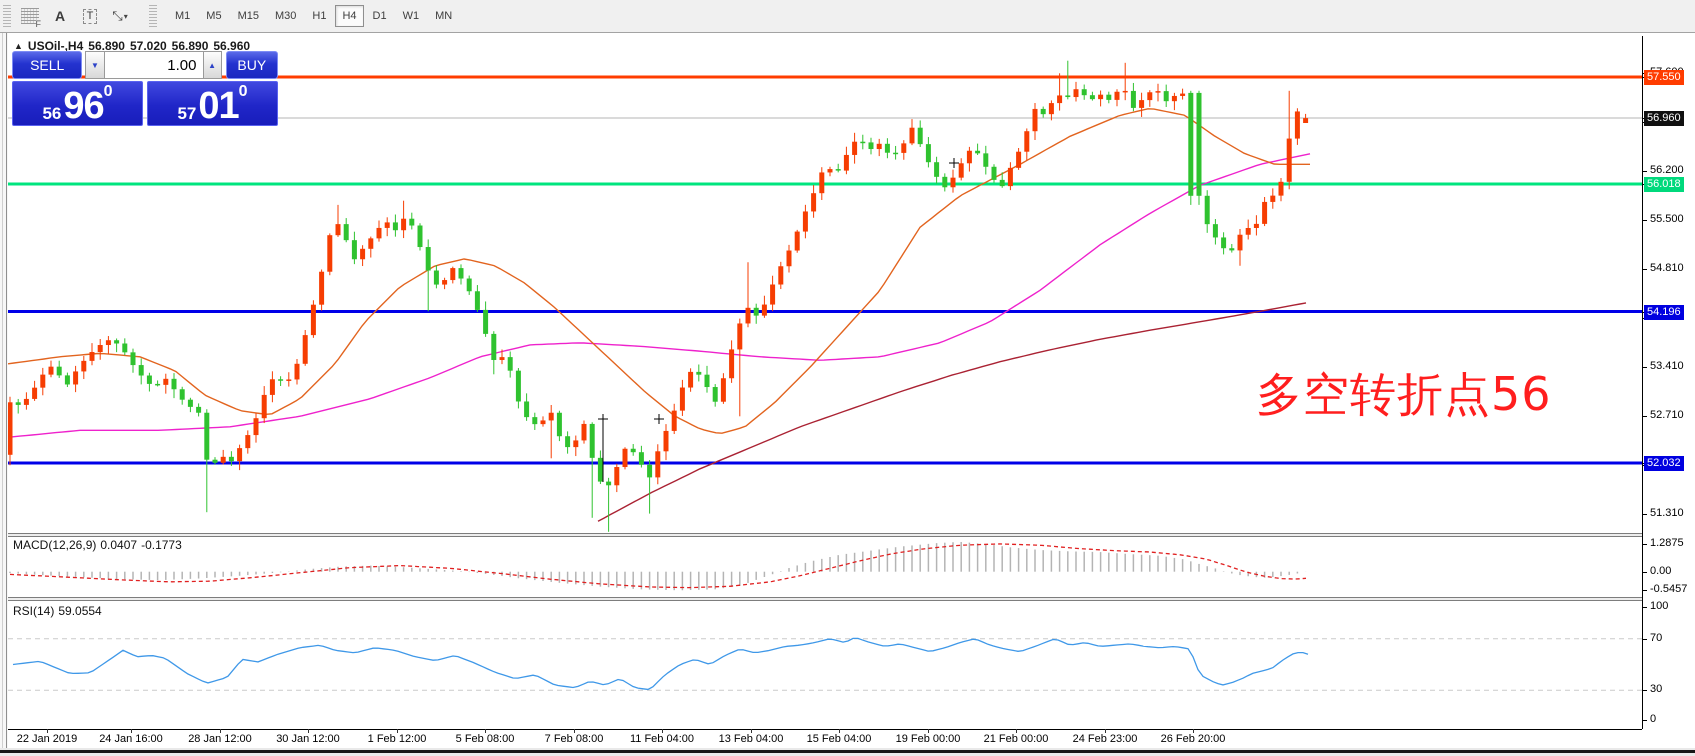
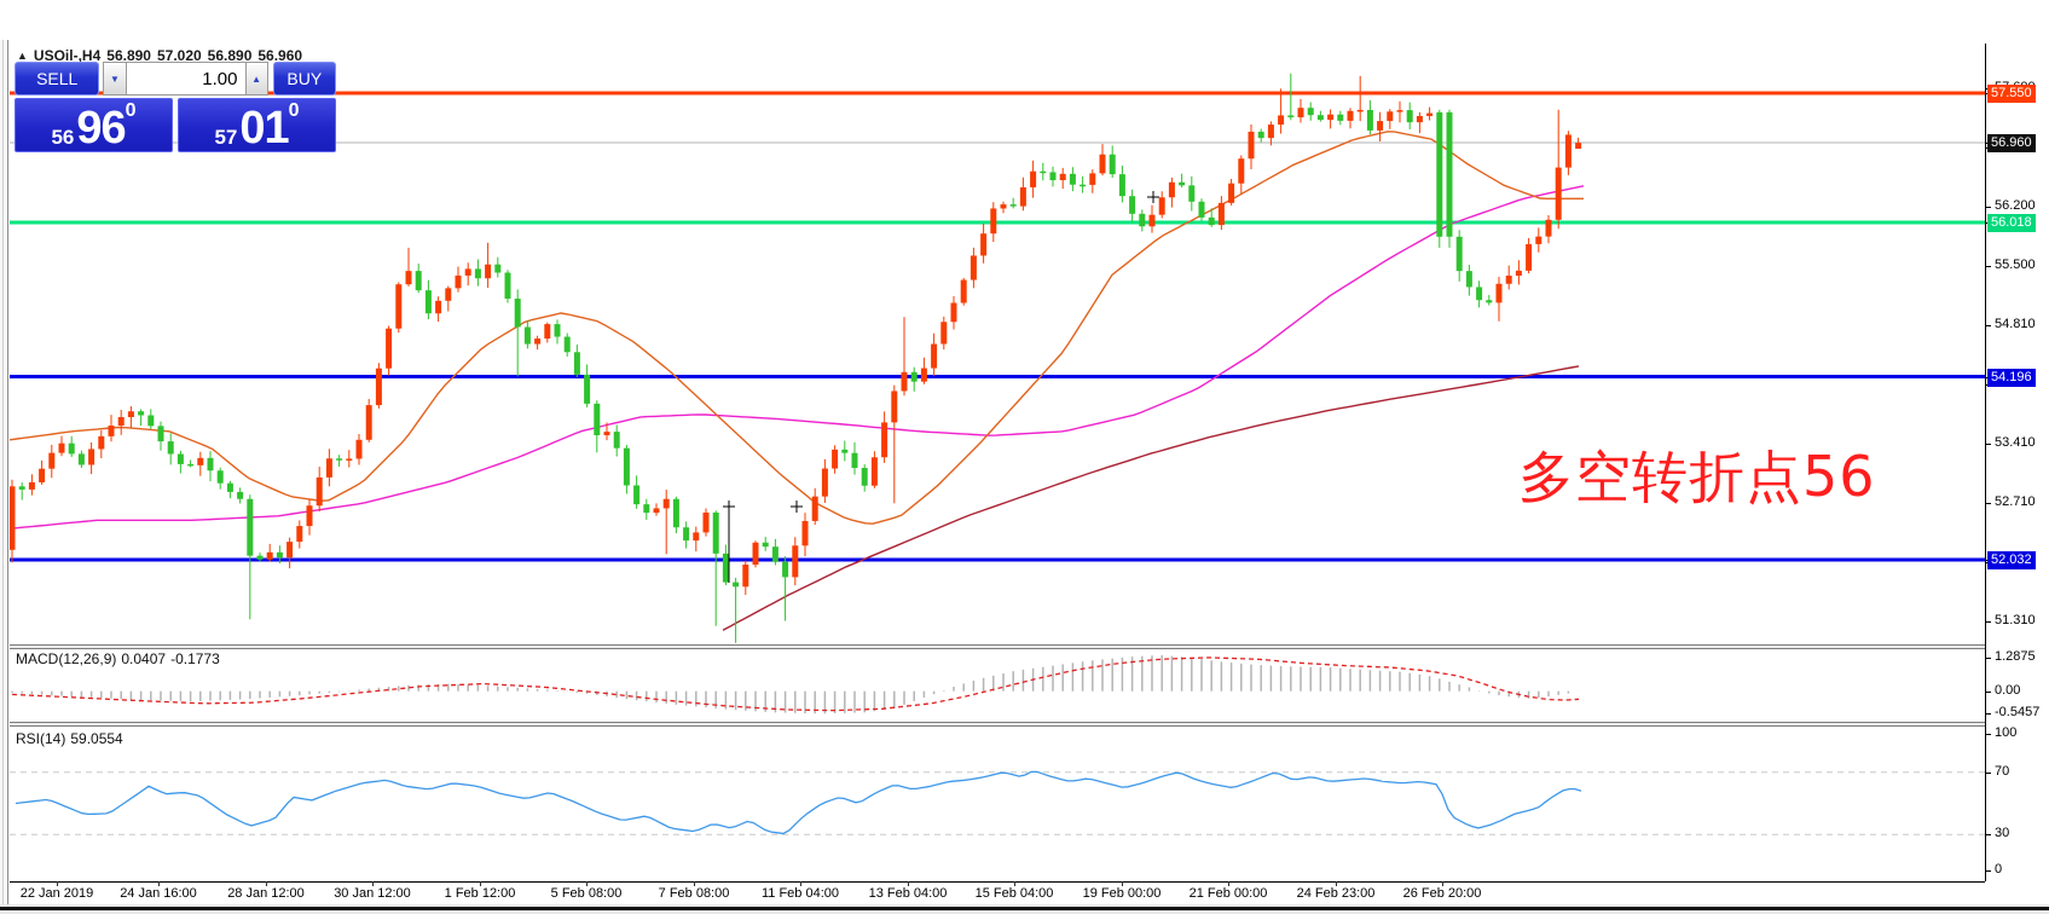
- F
- A
- T
- ⤡
- ▾
- M1
- M5
- M15
- M30
- H1
- H4
- D1
- W1
- MN
  ▲
  USOil-,H4
  56.890
  57.020
  56.890
  56.960
  SELL
  ▼
  1.00
  ▲
  BUY
  56
  96
  0
  57
  01
  0
  MACD(12,26,9) 0.0407 -0.1773
  RSI(14) 59.0554
  56.200
  55.500
  54.810
  53.410
  52.710
  51.310
  57.550
  56.960
  56.018
  54.196
  52.032
  1.2875
  0.00
  -0.5457
  100
  70
  30
  0
  22 Jan 2019
  24 Jan 16:00
  28 Jan 12:00
  30 Jan 12:00
  1 Feb 12:00
  5 Feb 08:00
  7 Feb 08:00
  11 Feb 04:00
  13 Feb 04:00
  15 Feb 04:00
  19 Feb 00:00
  21 Feb 00:00
  24 Feb 23:00
  26 Feb 20:00
  多空转折点56
